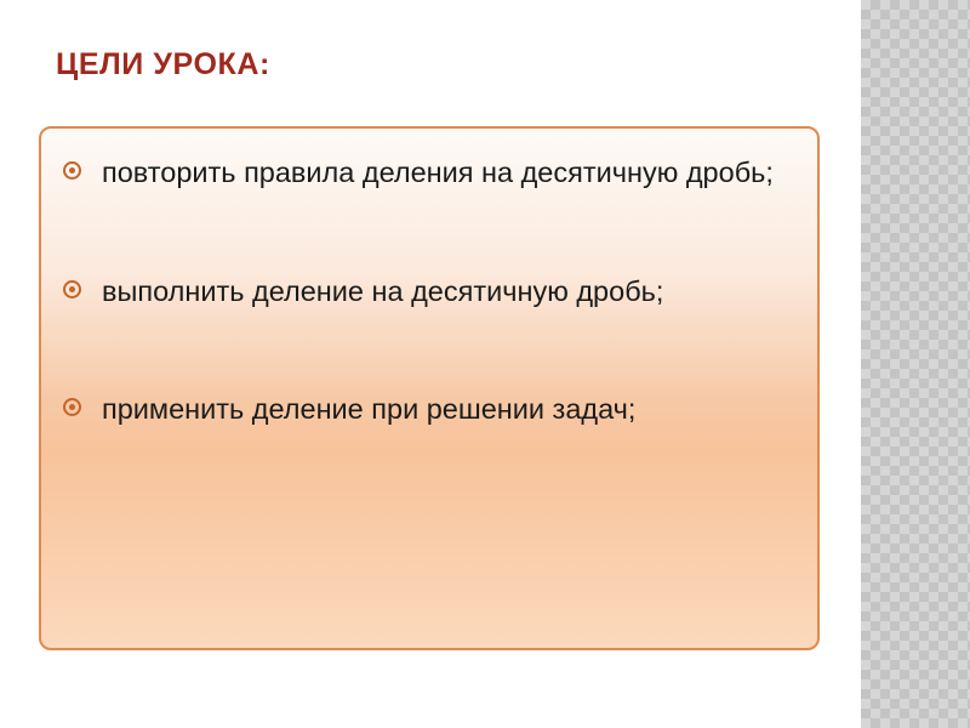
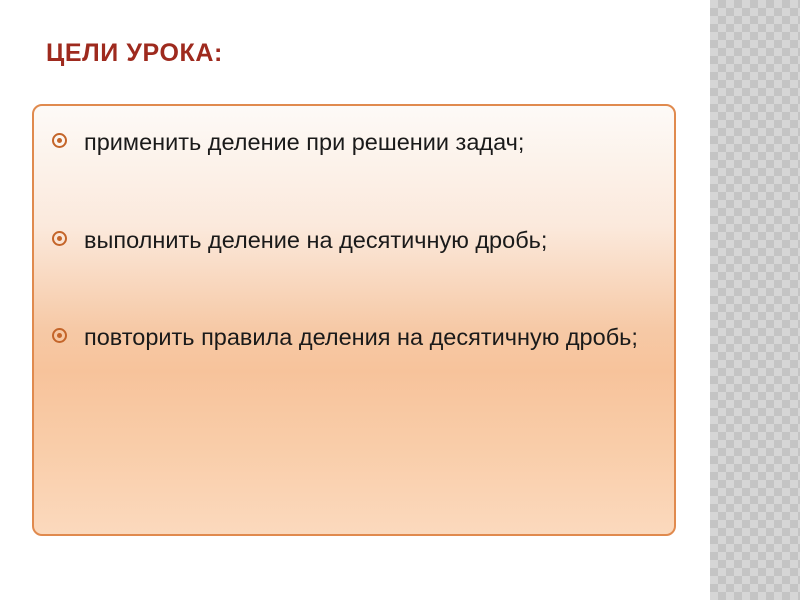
  ЦЕЛИ УРОКА:
- повторить правила деления на десятичную дробь;
+ применить деление при решении задач;
  выполнить деление на десятичную дробь;
- применить деление при решении задач;
+ повторить правила деления на десятичную дробь;
